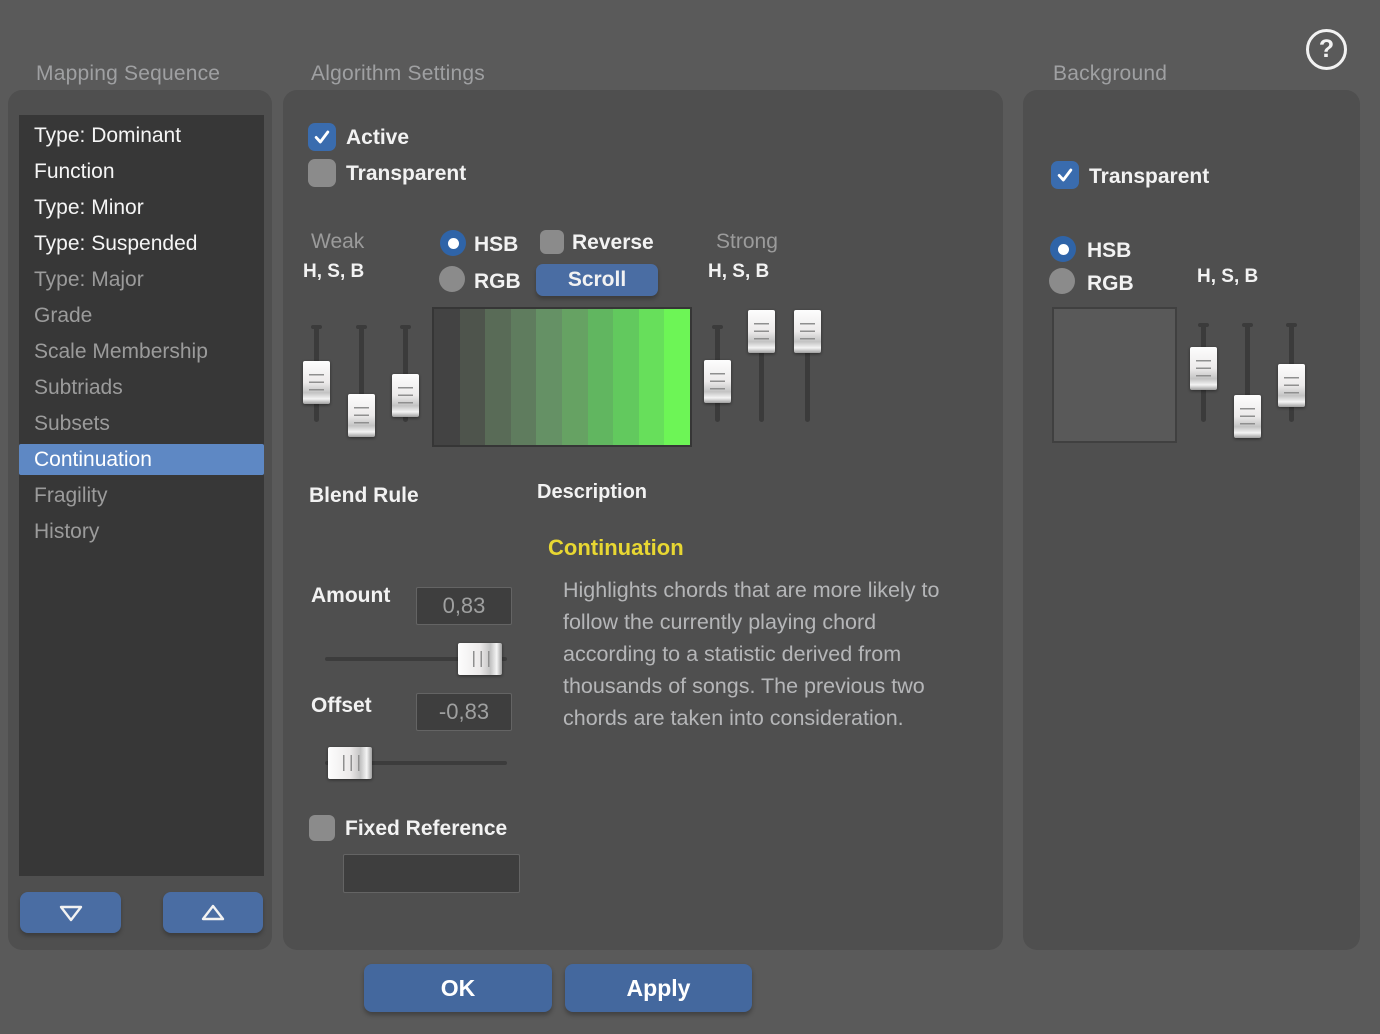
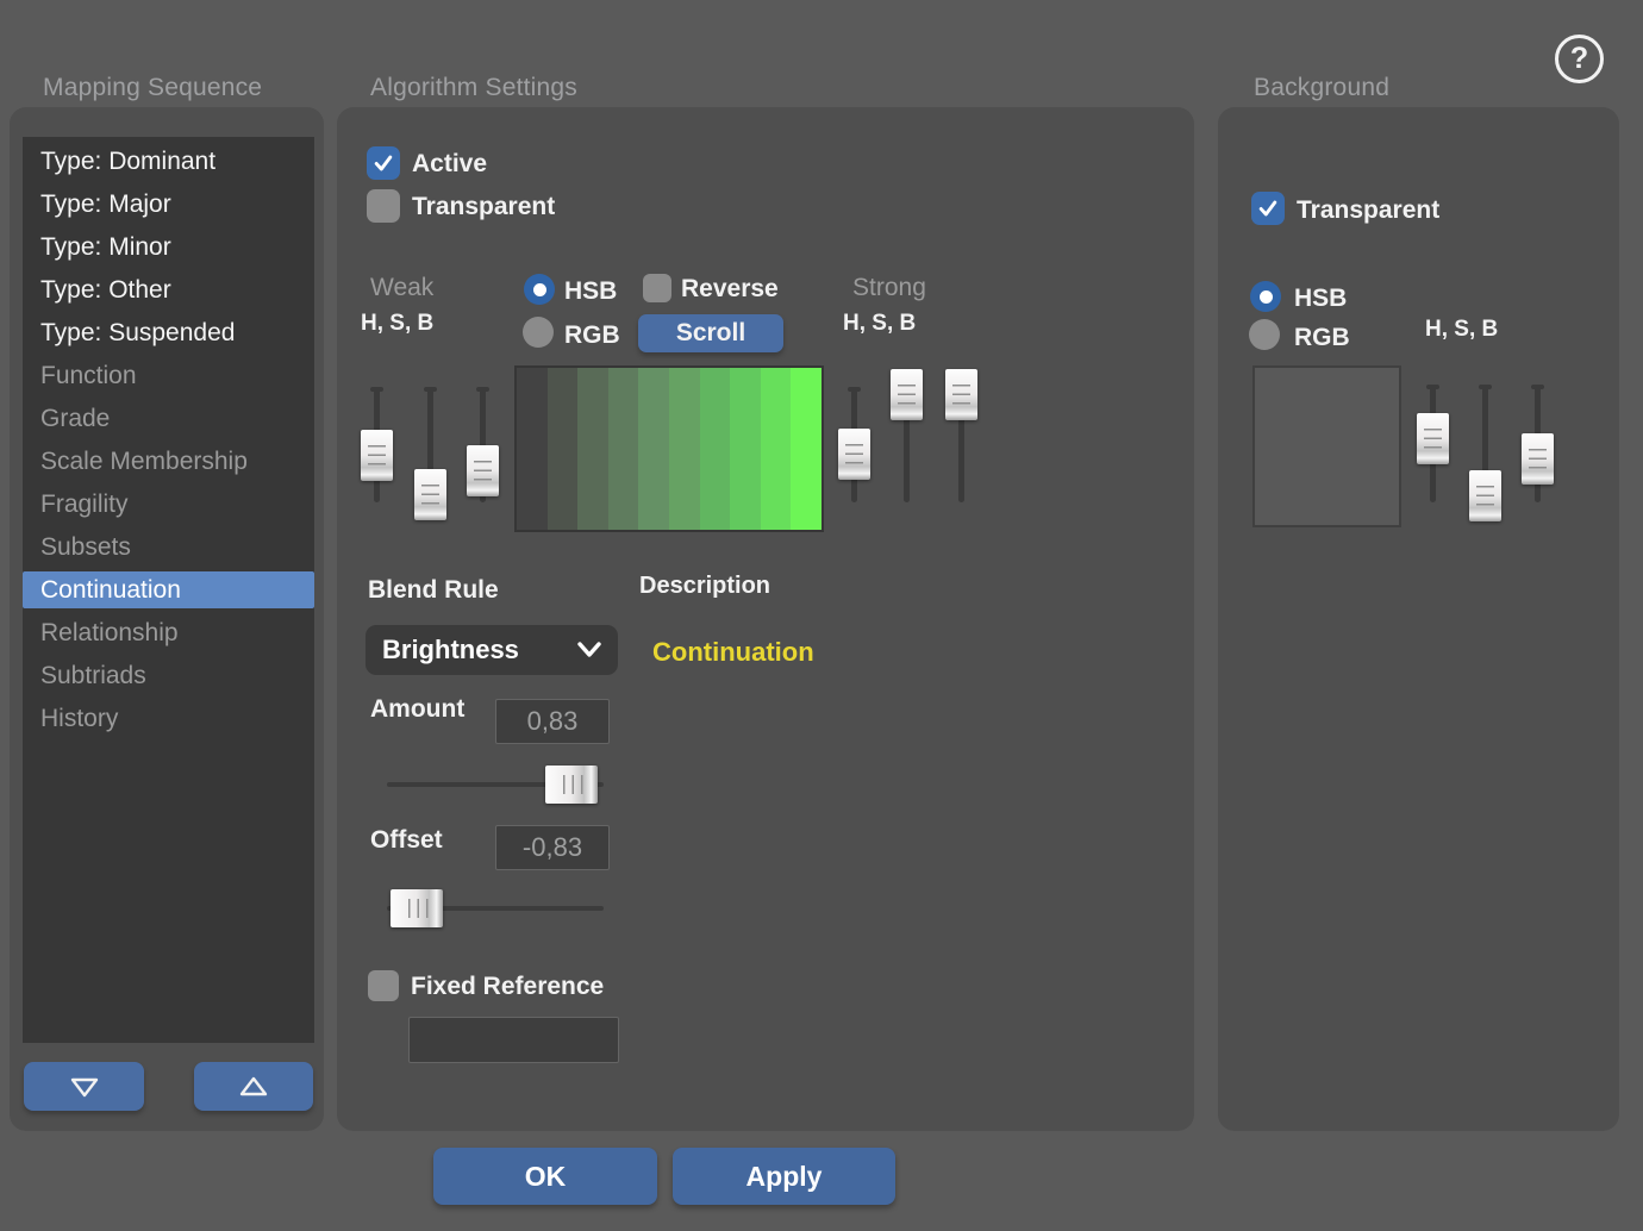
  Mapping Sequence
  Algorithm Settings
  Background
  ?
  Type: Dominant
- Function
+ Type: Major
  Type: Minor
+ Type: Other
  Type: Suspended
- Type: Major
+ Function
  Grade
  Scale Membership
- Subtriads
+ Fragility
  Subsets
  Continuation
+ Relationship
- Fragility
+ Subtriads
  History
  Active
  Transparent
  Weak
  H, S, B
  HSB
  RGB
  Reverse
  Scroll
  Strong
  H, S, B
  Blend Rule
+ Brightness
  Amount
  0,83
  Offset
  -0,83
  Fixed Reference
  Description
  Continuation
- Highlights chords that are more likely to follow the currently playing chord according to a statistic derived from thousands of songs. The previous two chords are taken into consideration.
  Transparent
  HSB
  RGB
  H, S, B
  OK
  Apply
